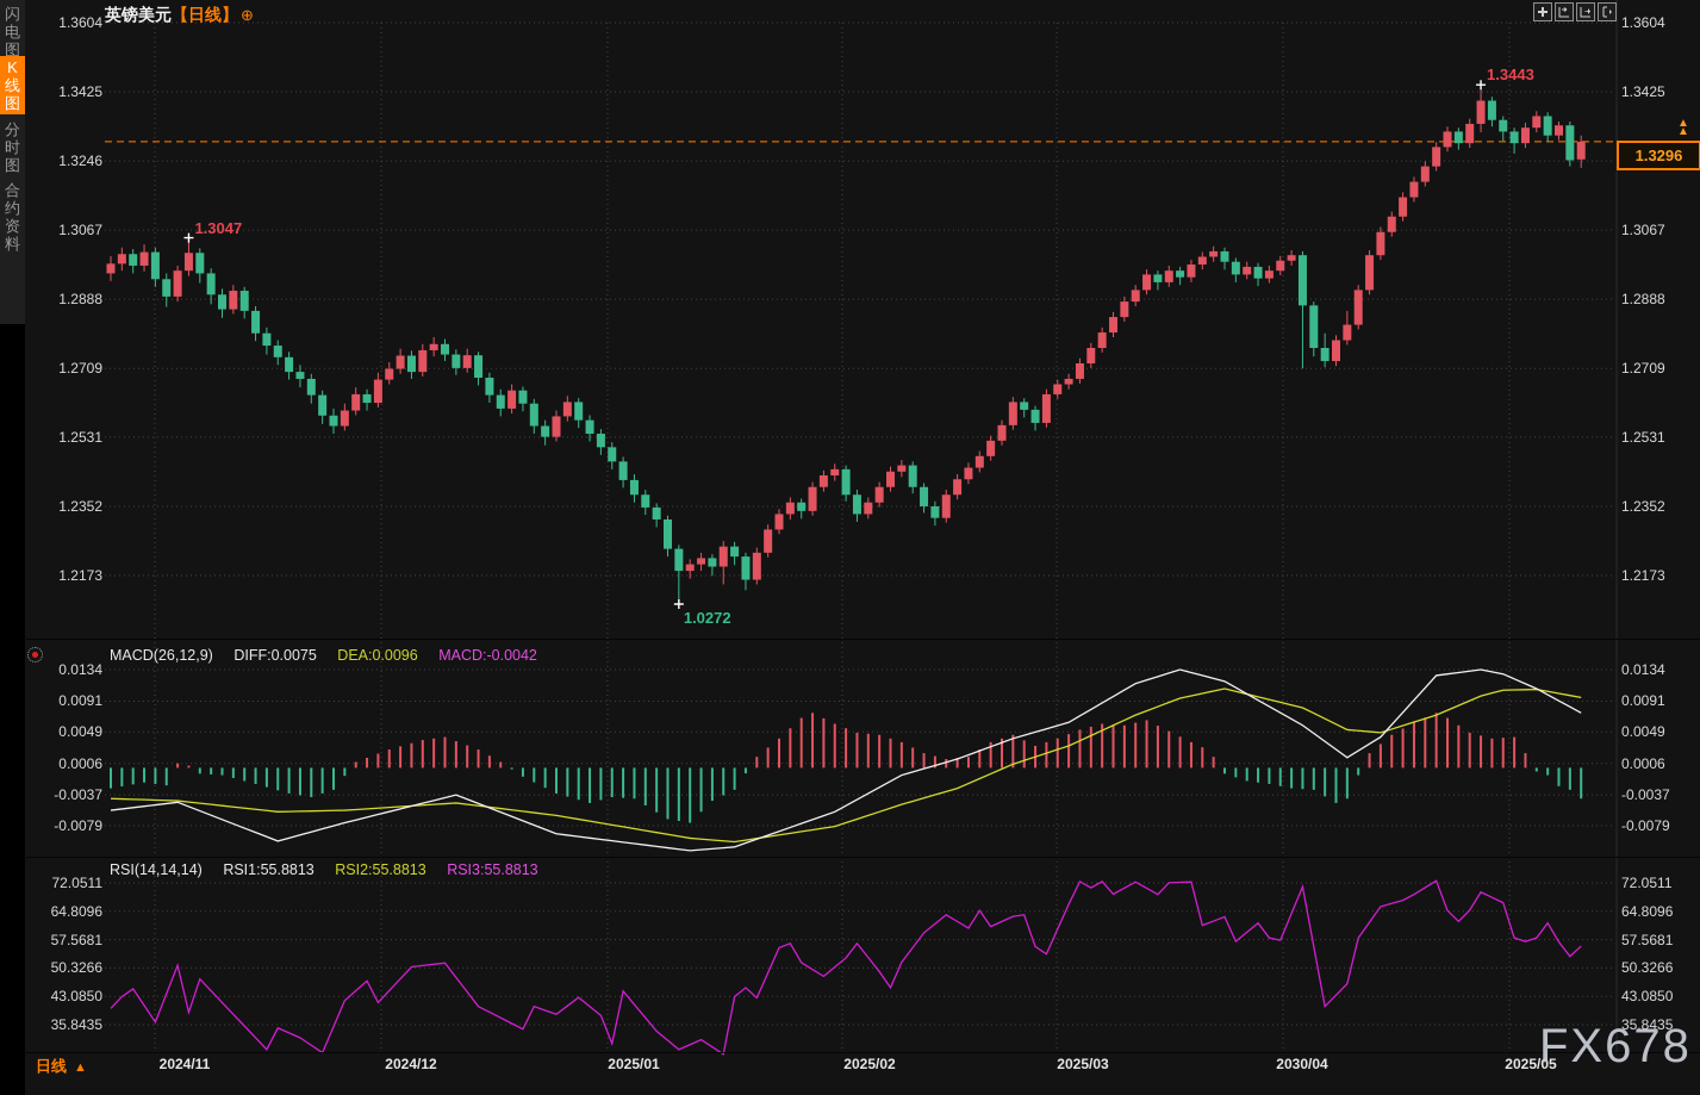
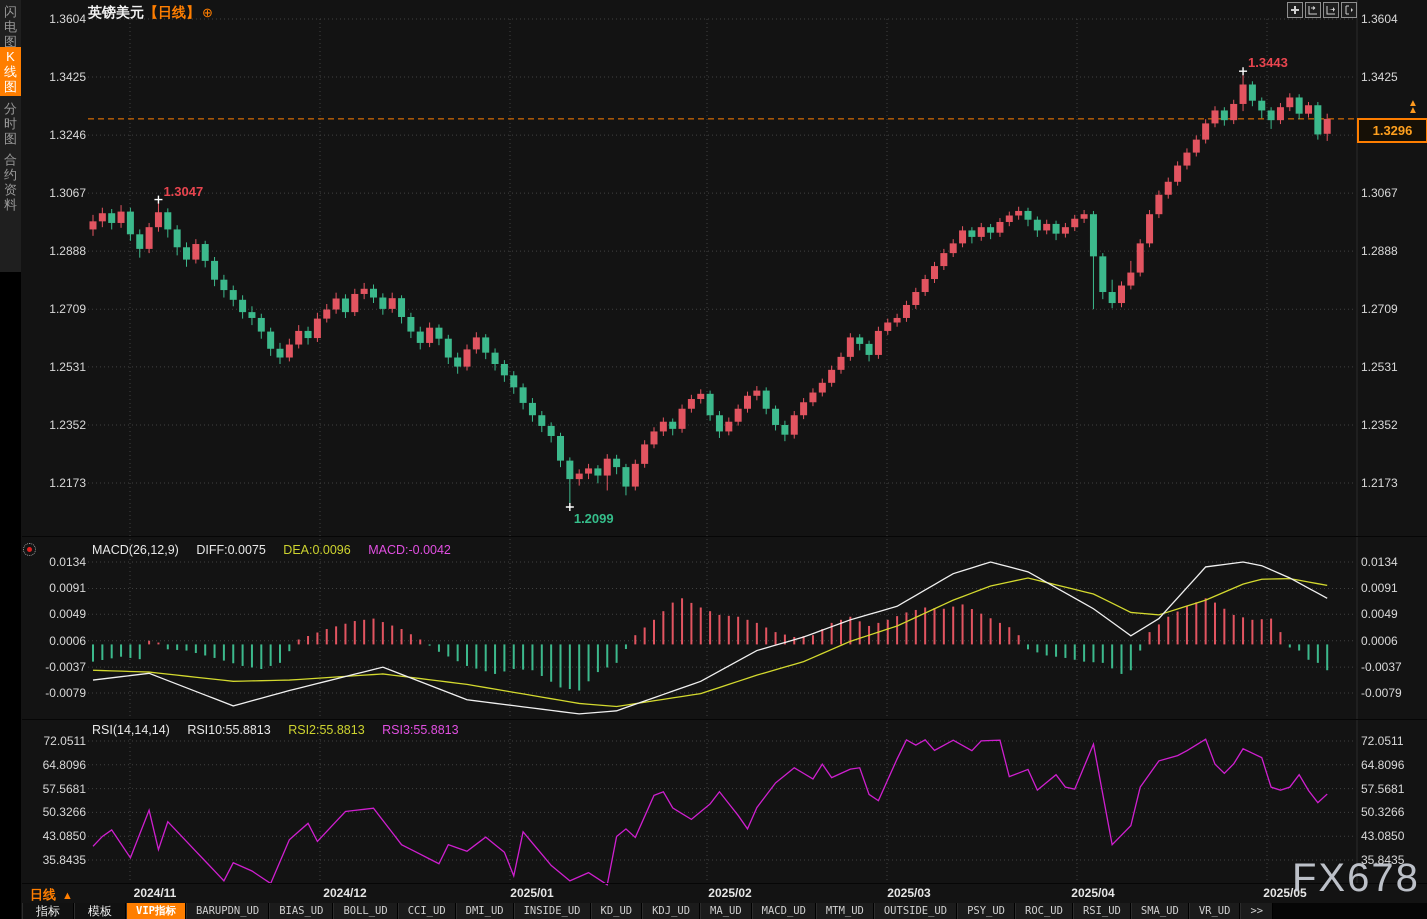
  闪电图
  K线图
  分时图
  合约资料
  英镑美元【日线】 ⊕
  MACD(26,12,9) DIFF:0.0075 DEA:0.0096 MACD:-0.0042
- RSI(14,14,14) RSI1:55.8813 RSI2:55.8813 RSI3:55.8813
+ RSI(14,14,14) RSI10:55.8813 RSI2:55.8813 RSI3:55.8813
  1.3296
  ▲
  ▲
  日线 ▲
+ 指标
+ 模板
+ VIP指标
+ BARUPDN_UD
+ BIAS_UD
+ BOLL_UD
+ CCI_UD
+ DMI_UD
+ INSIDE_UD
+ KD_UD
+ KDJ_UD
+ MA_UD
+ MACD_UD
+ MTM_UD
+ OUTSIDE_UD
+ PSY_UD
+ ROC_UD
+ RSI_UD
+ SMA_UD
+ VR_UD
+ >>
  FX678
  1.3047
- 1.0272
+ 1.2099
  1.3443
  1.3604
  1.3604
  1.3425
  1.3425
  1.3246
  1.3067
  1.3067
  1.2888
  1.2888
  1.2709
  1.2709
  1.2531
  1.2531
  1.2352
  1.2352
  1.2173
  1.2173
  0.0134
  0.0134
  0.0091
  0.0091
  0.0049
  0.0049
  0.0006
  0.0006
  -0.0037
  -0.0037
  -0.0079
  -0.0079
  72.0511
  72.0511
  64.8096
  64.8096
  57.5681
  57.5681
  50.3266
  50.3266
  43.0850
  43.0850
  35.8435
  35.8435
  2024/11
  2024/12
  2025/01
  2025/02
  2025/03
- 2030/04
+ 2025/04
  2025/05
